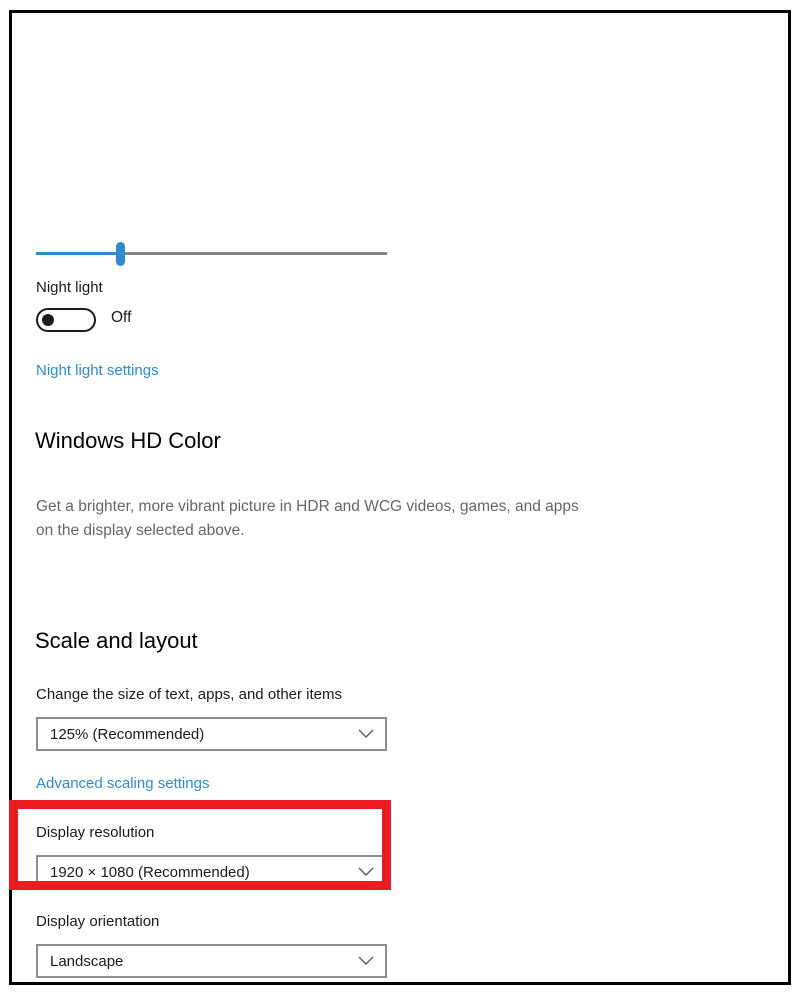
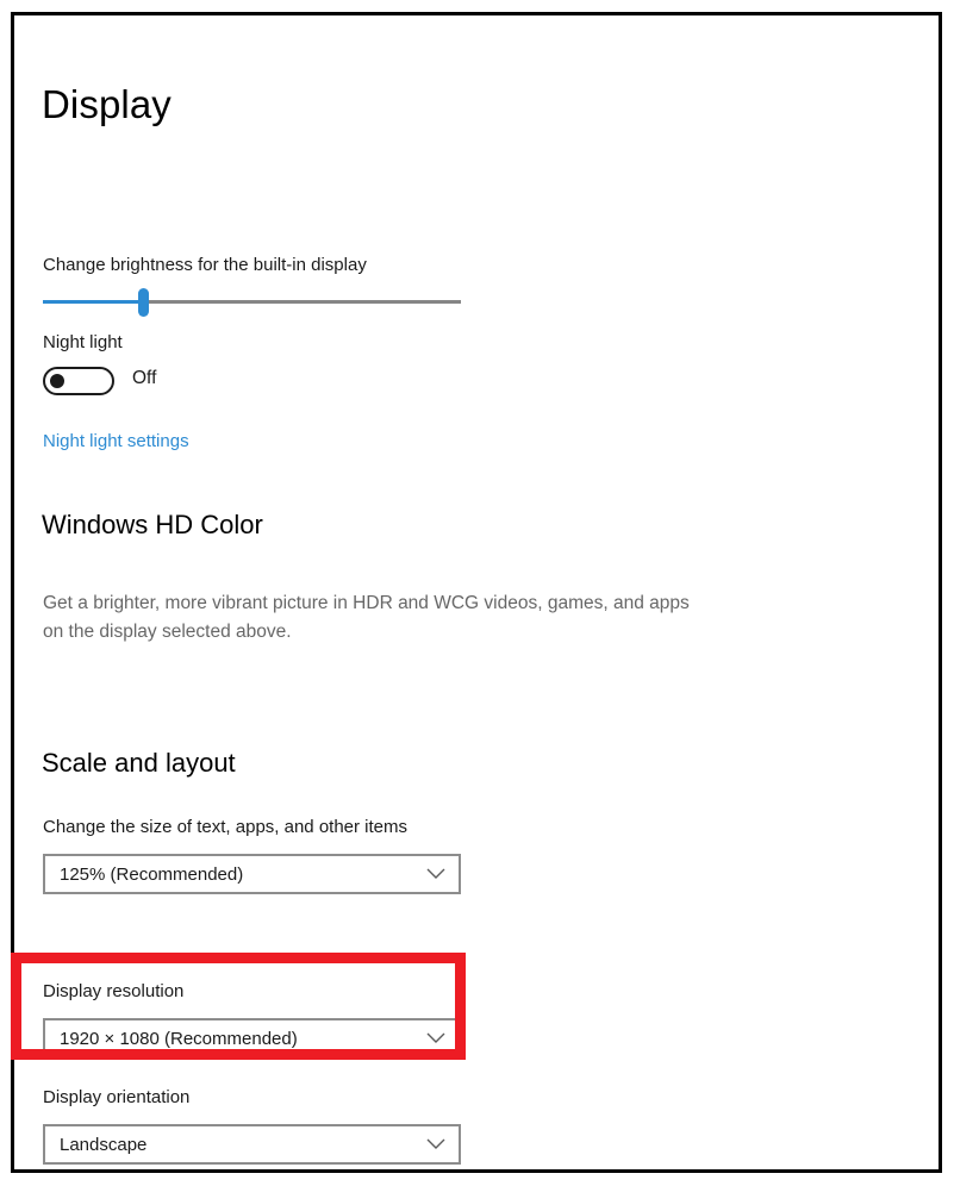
+ Display
+ Change brightness for the built-in display
  Night light
  Off
  Night light settings
  Windows HD Color
  Get a brighter, more vibrant picture in HDR and WCG videos, games, and apps on the display selected above.
  Scale and layout
  Change the size of text, apps, and other items
  125% (Recommended)
- Advanced scaling settings
  Display resolution
  1920 × 1080 (Recommended)
  Display orientation
  Landscape
